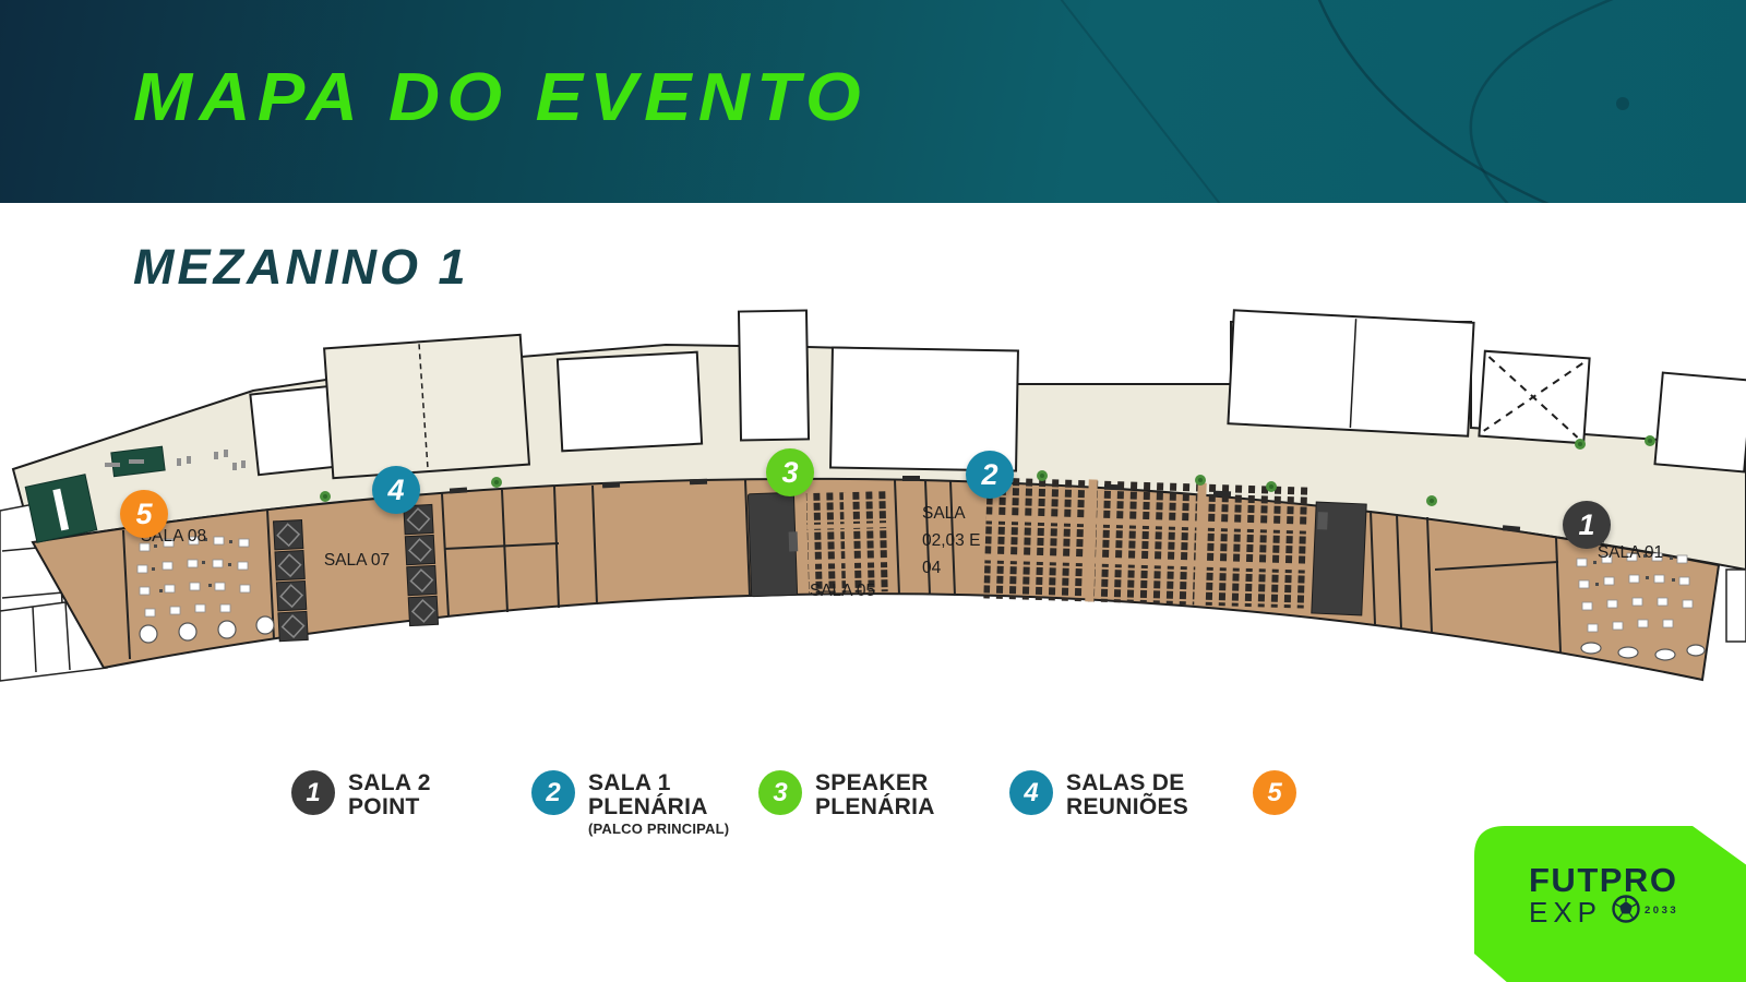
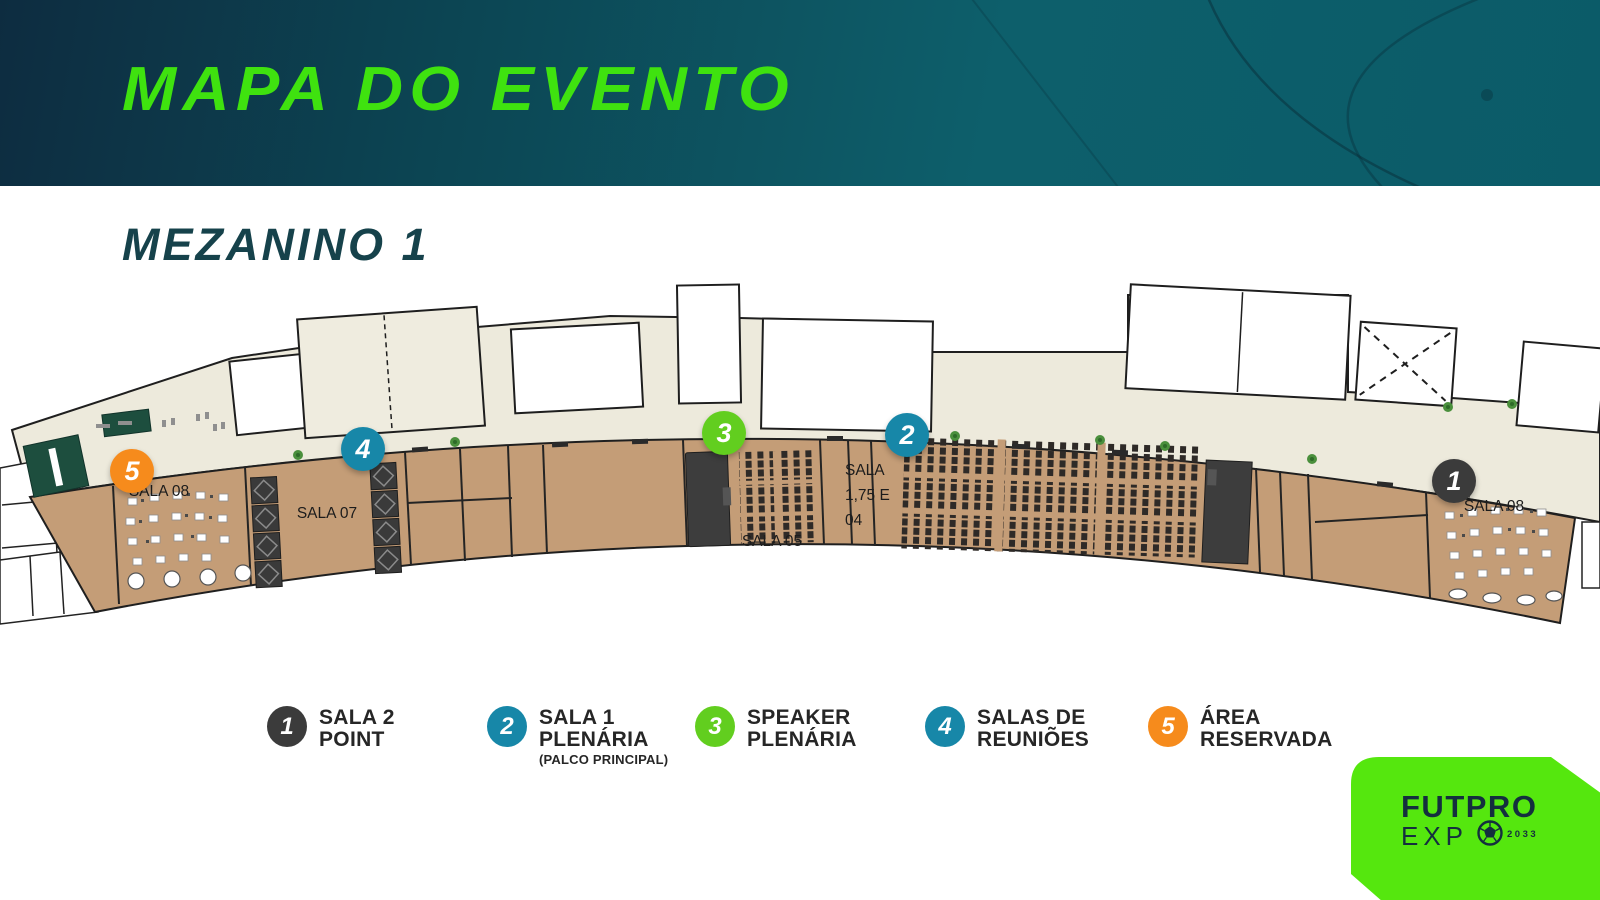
  MAPA DO EVENTO
  MEZANINO 1
  FUTPRO
  EXP
  2033
  ALA 08
  SALA 07
  SALA 05
  SALA
- 02,03 E
+ 1,75 E
  04
- SALA 01
+ SALA 08
  1
  2
  3
  4
  5
  1
  SALA 2
  POINT
  2
  SALA 1
  PLENÁRIA
  (PALCO PRINCIPAL)
  3
  SPEAKER
  PLENÁRIA
  4
  SALAS DE
  REUNIÕES
  5
+ ÁREA
+ RESERVADA
